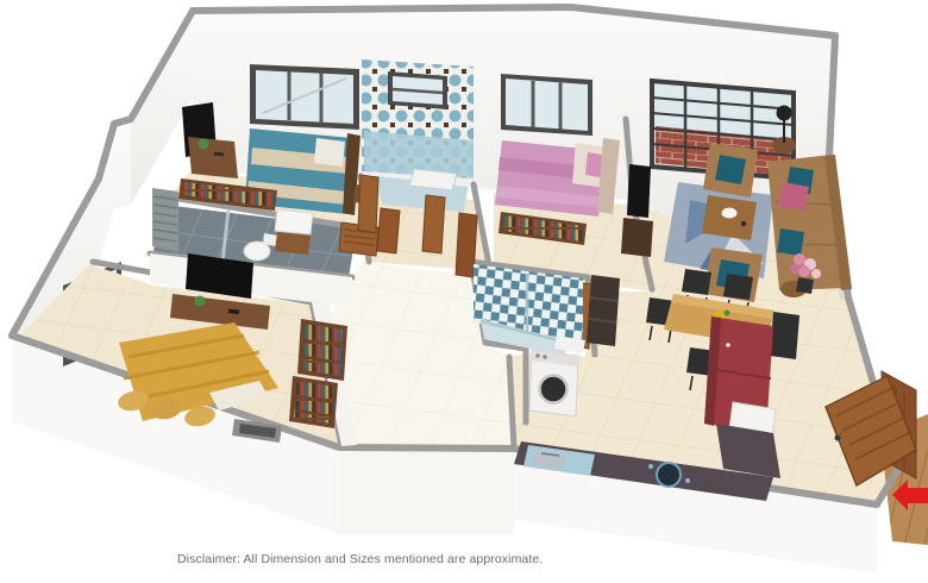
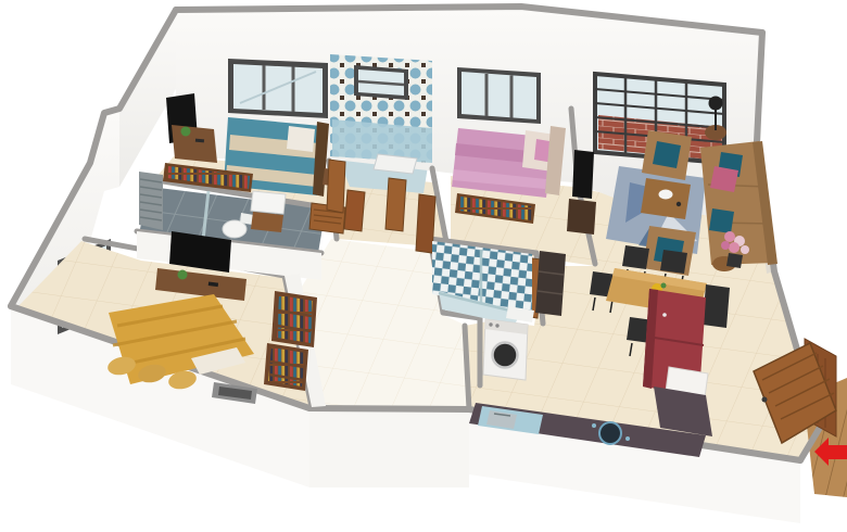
- Disclaimer: All Dimension and Sizes mentioned are approximate.
